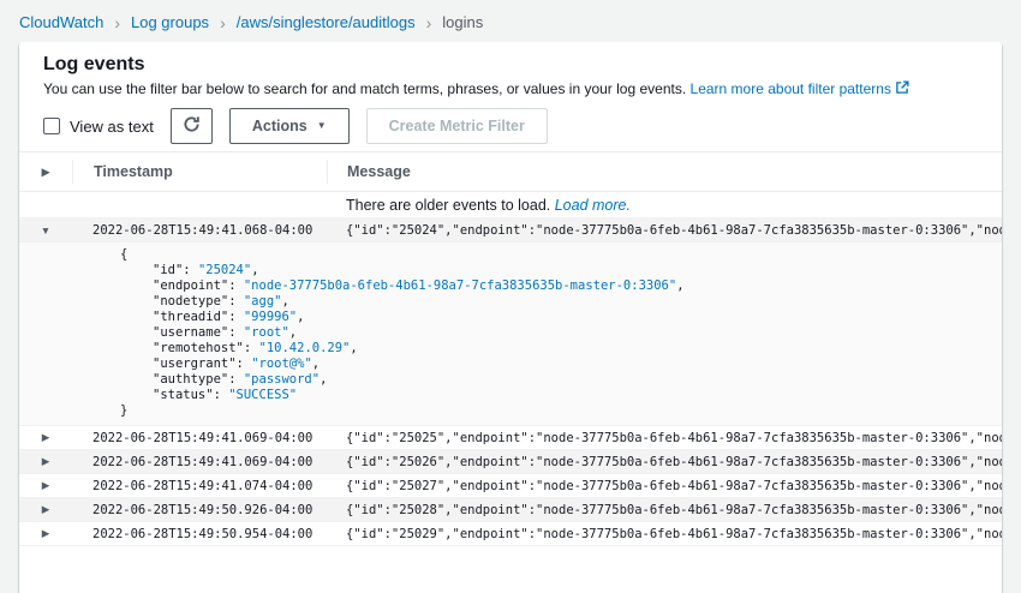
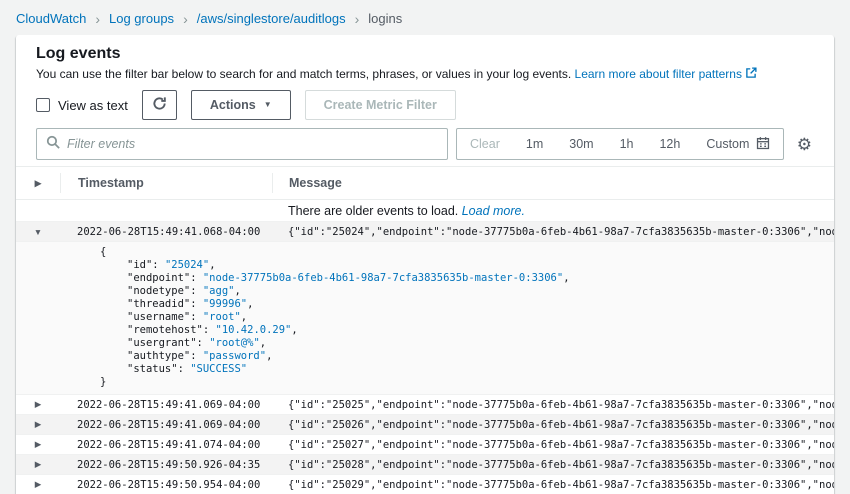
  CloudWatch
  ›
  Log groups
  ›
  /aws/singlestore/auditlogs
  ›
  logins
  Log events
  You can use the filter bar below to search for and match terms, phrases, or values in your log events. Learn more about filter patterns
  View as text
  Actions
  ▼
  Create Metric Filter
+ Filter events
+ Clear
+ 1m
+ 30m
+ 1h
+ 12h
+ Custom
+ ⚙
  ▶
  Timestamp
  Message
  There are older events to load. Load more.
  ▼
  2022-06-28T15:49:41.068-04:00
  {"id":"25024","endpoint":"node-37775b0a-6feb-4b61-98a7-7cfa3835635b-master-0:3306","no
  {
  "id": "25024",
  "endpoint": "node-37775b0a-6feb-4b61-98a7-7cfa3835635b-master-0:3306",
  "nodetype": "agg",
  "threadid": "99996",
  "username": "root",
  "remotehost": "10.42.0.29",
  "usergrant": "root@%",
  "authtype": "password",
  "status": "SUCCESS"
  }
  ▶
  2022-06-28T15:49:41.069-04:00
  {"id":"25025","endpoint":"node-37775b0a-6feb-4b61-98a7-7cfa3835635b-master-0:3306","no
  ▶
  2022-06-28T15:49:41.069-04:00
  {"id":"25026","endpoint":"node-37775b0a-6feb-4b61-98a7-7cfa3835635b-master-0:3306","no
  ▶
  2022-06-28T15:49:41.074-04:00
  {"id":"25027","endpoint":"node-37775b0a-6feb-4b61-98a7-7cfa3835635b-master-0:3306","no
  ▶
- 2022-06-28T15:49:50.926-04:00
+ 2022-06-28T15:49:50.926-04:35
  {"id":"25028","endpoint":"node-37775b0a-6feb-4b61-98a7-7cfa3835635b-master-0:3306","no
  ▶
  2022-06-28T15:49:50.954-04:00
  {"id":"25029","endpoint":"node-37775b0a-6feb-4b61-98a7-7cfa3835635b-master-0:3306","no
